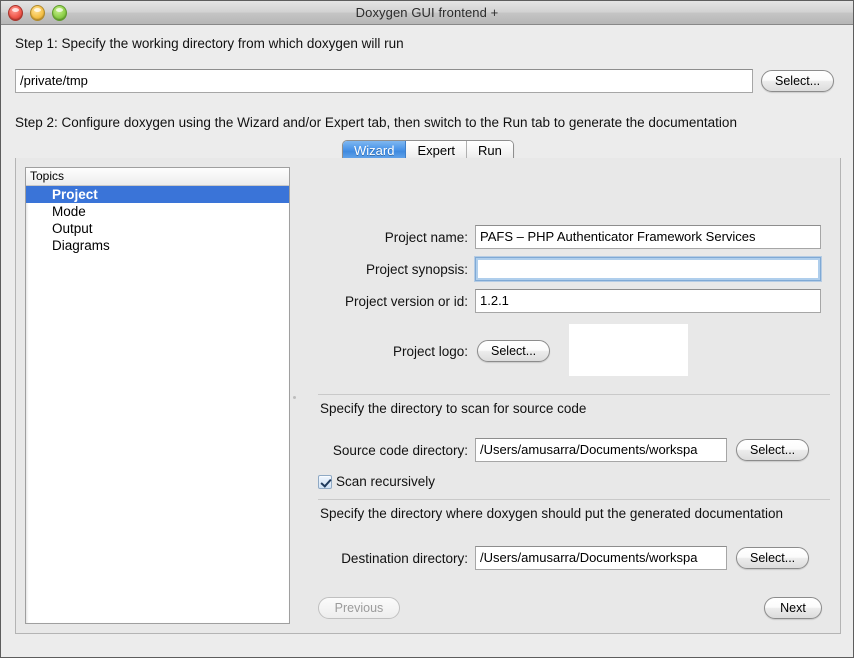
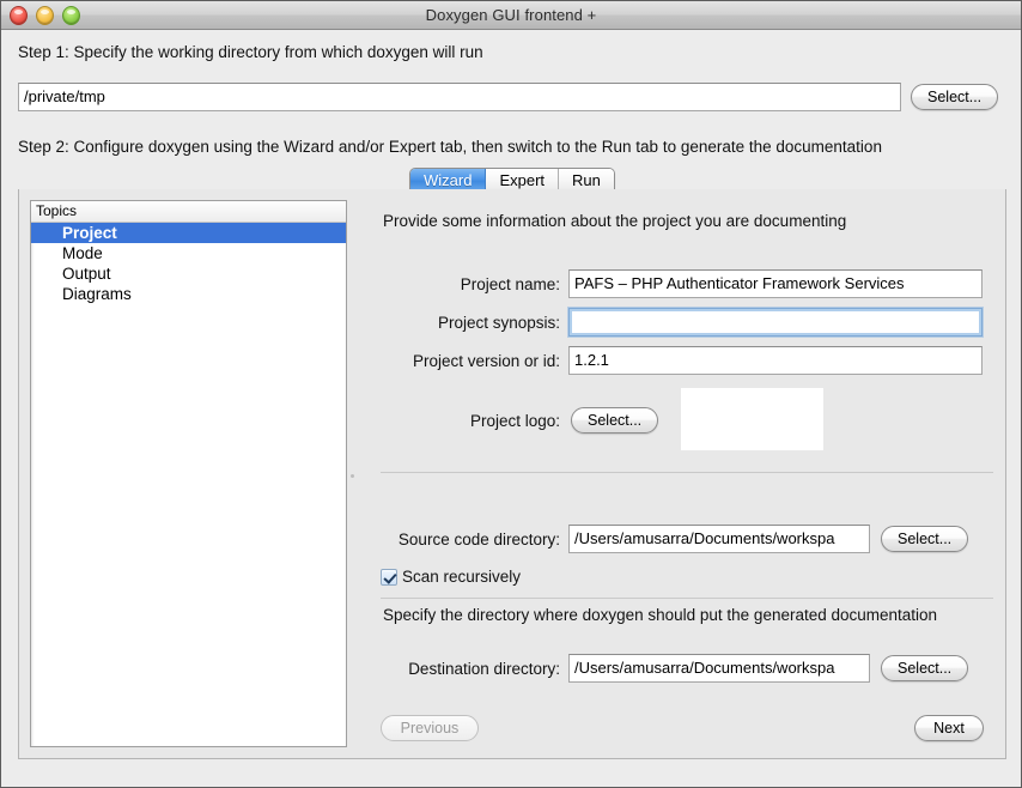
  Doxygen GUI frontend +
  Step 1: Specify the working directory from which doxygen will run
  /private/tmp
  Select...
  Step 2: Configure doxygen using the Wizard and/or Expert tab, then switch to the Run tab to generate the documentation
  Wizard
  Expert
  Run
  Topics
  Project
  Mode
  Output
  Diagrams
+ Provide some information about the project you are documenting
  Project name:
  PAFS – PHP Authenticator Framework Services
  Project synopsis:
  Project version or id:
  1.2.1
  Project logo:
  Select...
- Specify the directory to scan for source code
  Source code directory:
  /Users/amusarra/Documents/workspa
  Select...
  Scan recursively
  Specify the directory where doxygen should put the generated documentation
  Destination directory:
  /Users/amusarra/Documents/workspa
  Select...
  Previous
  Next
